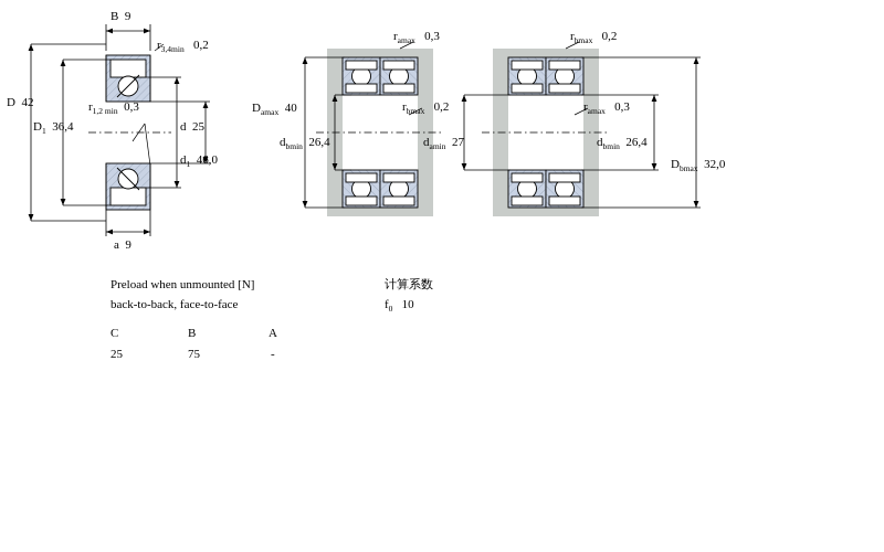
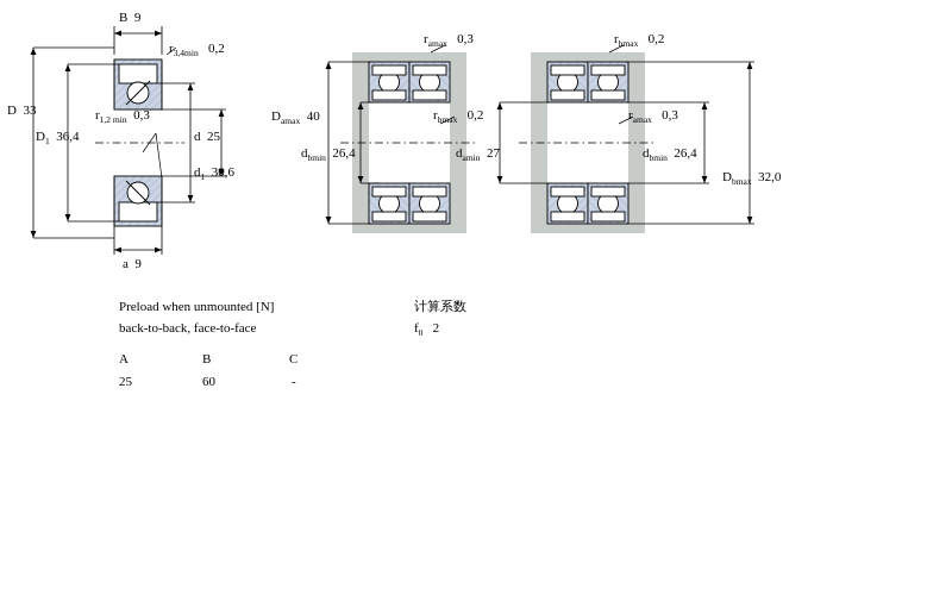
  B 9
  r3,4min 0,2
- D 42
+ D 33
  D1 36,4
  r1,2 min 0,3
  d 25
- d1 46,0
+ d1 30,6
  a 9
  ramax 0,3
  Damax 40
  rbmax 0,2
  dbmin 26,4
  rbmax 0,2
  ramax 0,3
  damin 27
  dbmin 26,4
  Dbmax 32,0
  Preload when unmounted [N]
  back-to-back, face-to-face
  计算系数
- f0 10
+ f0 2
- C
+ A
  B
- A
+ C
  25
- 75
+ 60
  -
